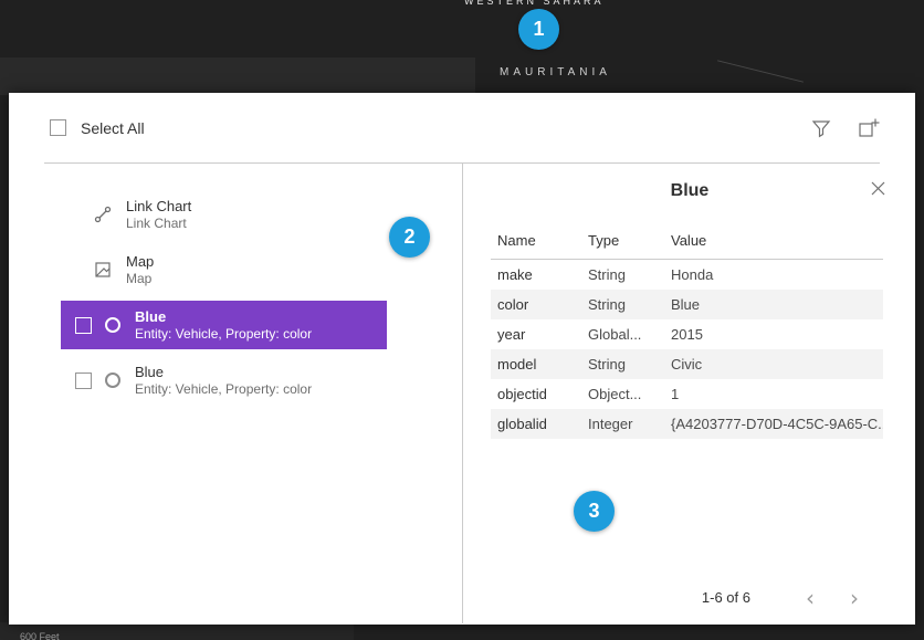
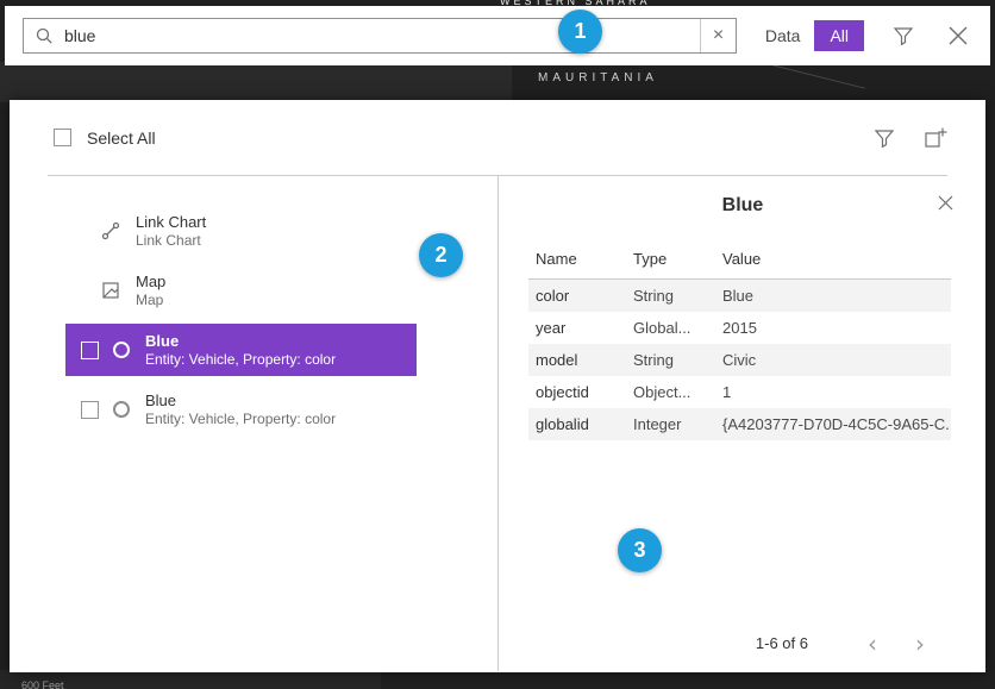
  WESTERN SAHARA
  MAURITANIA
  600 Feet
+ blue
+ ×
+ Data
+ All
  1
  2
  3
  Select All
  Link Chart
  Link Chart
  Map
  Map
  Blue
  Entity: Vehicle, Property: color
  Blue
  Entity: Vehicle, Property: color
  Blue
  Name	Type	Value
- make	String	Honda
  color	String	Blue
  year	Global...	2015
  model	String	Civic
  objectid	Object...	1
  globalid	Integer	{A4203777-D70D-4C5C-9A65-C.
  1-6 of 6
  ‹
  ›
